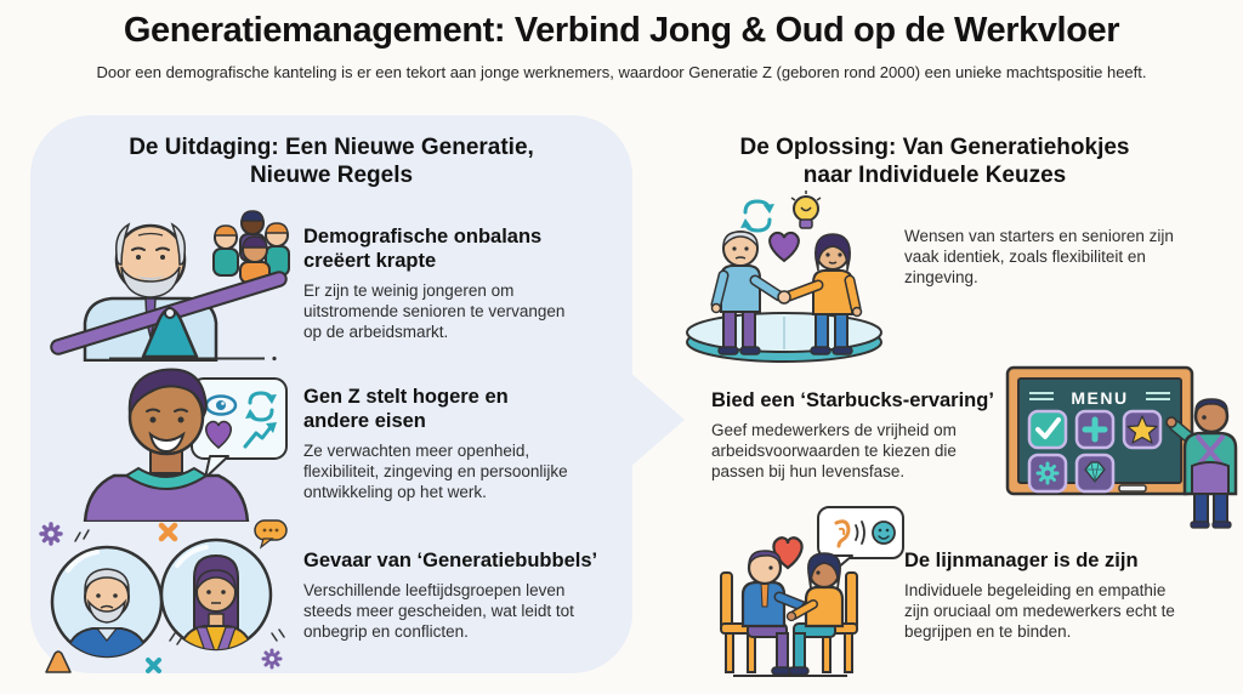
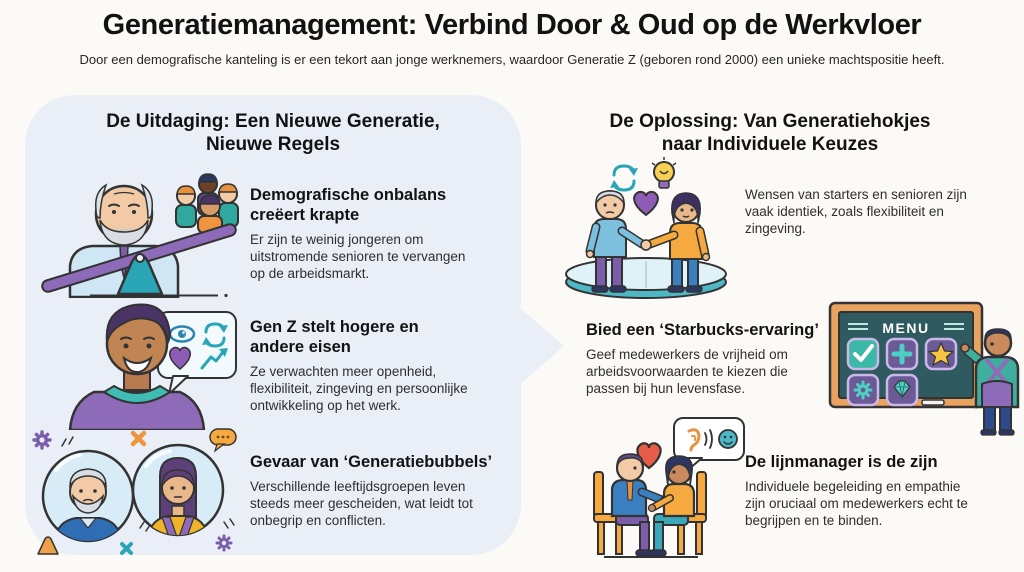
- Generatiemanagement: Verbind Jong & Oud op de Werkvloer
+ Generatiemanagement: Verbind Door & Oud op de Werkvloer
  Door een demografische kanteling is er een tekort aan jonge werknemers, waardoor Generatie Z (geboren rond 2000) een unieke machtspositie heeft.
  De Uitdaging: Een Nieuwe Generatie,
  Nieuwe Regels
  De Oplossing: Van Generatiehokjes
  naar Individuele Keuzes
  MENU
  Demografische onbalans
  creëert krapte
  Er zijn te weinig jongeren om
  uitstromende senioren te vervangen
  op de arbeidsmarkt.
  Gen Z stelt hogere en
  andere eisen
  Ze verwachten meer openheid,
  flexibiliteit, zingeving en persoonlijke
  ontwikkeling op het werk.
  Gevaar van ‘Generatiebubbels’
  Verschillende leeftijdsgroepen leven
  steeds meer gescheiden, wat leidt tot
  onbegrip en conflicten.
  Wensen van starters en senioren zijn
  vaak identiek, zoals flexibiliteit en
  zingeving.
  Bied een ‘Starbucks-ervaring’
  Geef medewerkers de vrijheid om
  arbeidsvoorwaarden te kiezen die
  passen bij hun levensfase.
  De lijnmanager is de zijn
  Individuele begeleiding en empathie
  zijn oruciaal om medewerkers echt te
  begrijpen en te binden.
